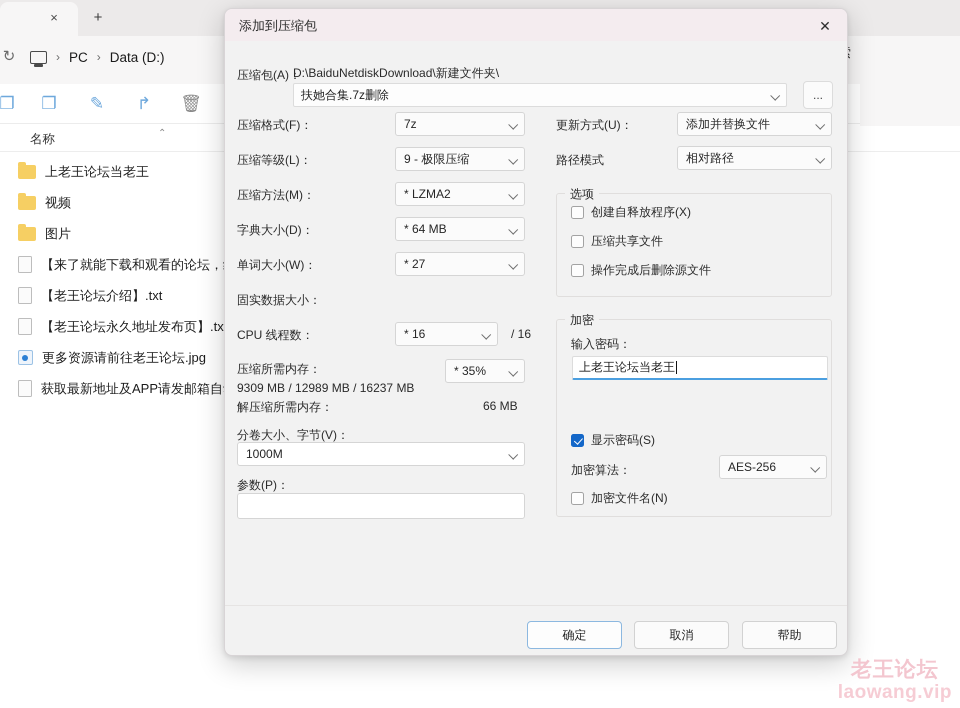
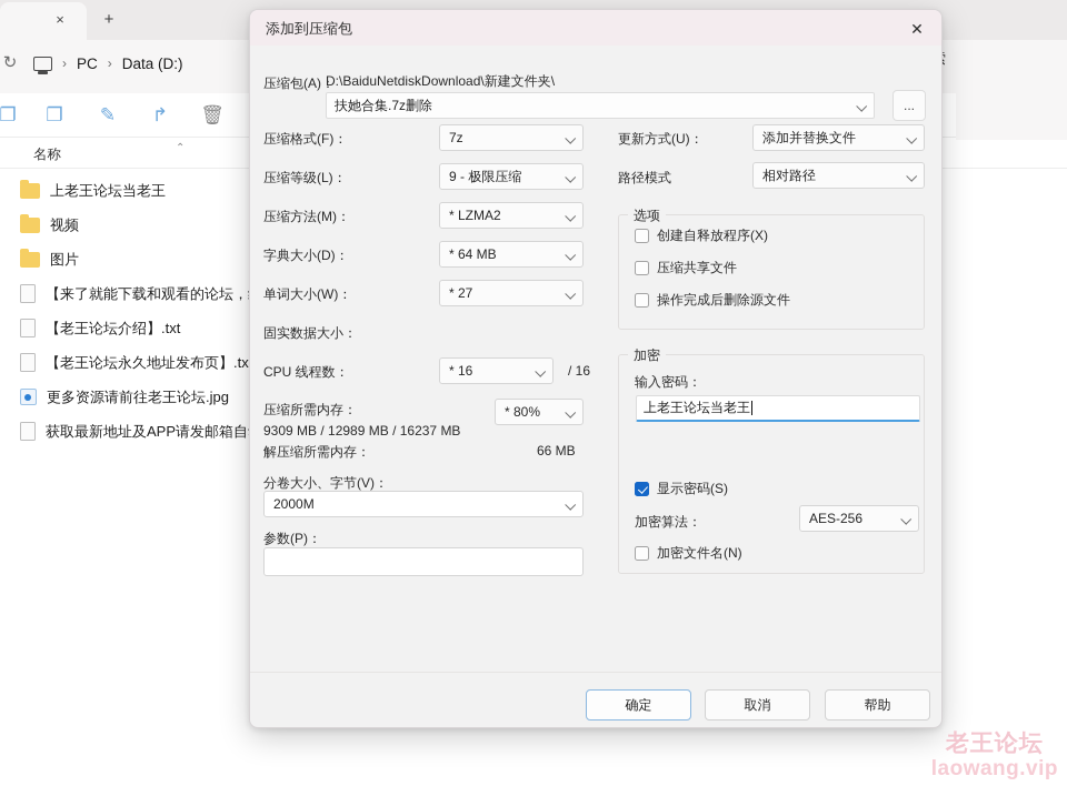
  ×
  +
  ↻
  ›
  PC
  ›
  Data (D:)
  ❐
  ❐
  ✎
  ↱
  🗑
  名称
  ⌃
  上老王论坛当老王
  视频
  图片
  【来了就能下载和观看的论坛，
  【老王论坛介绍】.txt
  【老王论坛永久地址发布页】.tx
  更多资源请前往老王论坛.jpg
  获取最新地址及APP请发邮箱自
  添加到压缩包
  ✕
  压缩包(A)：
  D:\BaiduNetdiskDownload\新建文件夹\
  扶她合集.7z删除
  ...
  压缩格式(F)：
  7z
  压缩等级(L)：
  9 - 极限压缩
  压缩方法(M)：
  * LZMA2
  字典大小(D)：
  * 64 MB
  单词大小(W)：
  * 27
  固实数据大小：
  CPU 线程数：
  * 16
  / 16
  压缩所需内存：
  9309 MB / 12989 MB / 16237 MB
- * 35%
+ * 80%
  解压缩所需内存：
  66 MB
  分卷大小、字节(V)：
- 1000M
+ 2000M
  参数(P)：
  更新方式(U)：
  添加并替换文件
  路径模式
  相对路径
  选项
  创建自释放程序(X)
  压缩共享文件
  操作完成后删除源文件
  加密
  输入密码：
  上老王论坛当老王
  显示密码(S)
  加密算法：
  AES-256
  加密文件名(N)
  确定
  取消
  帮助
  老王论坛
  laowang.vip
